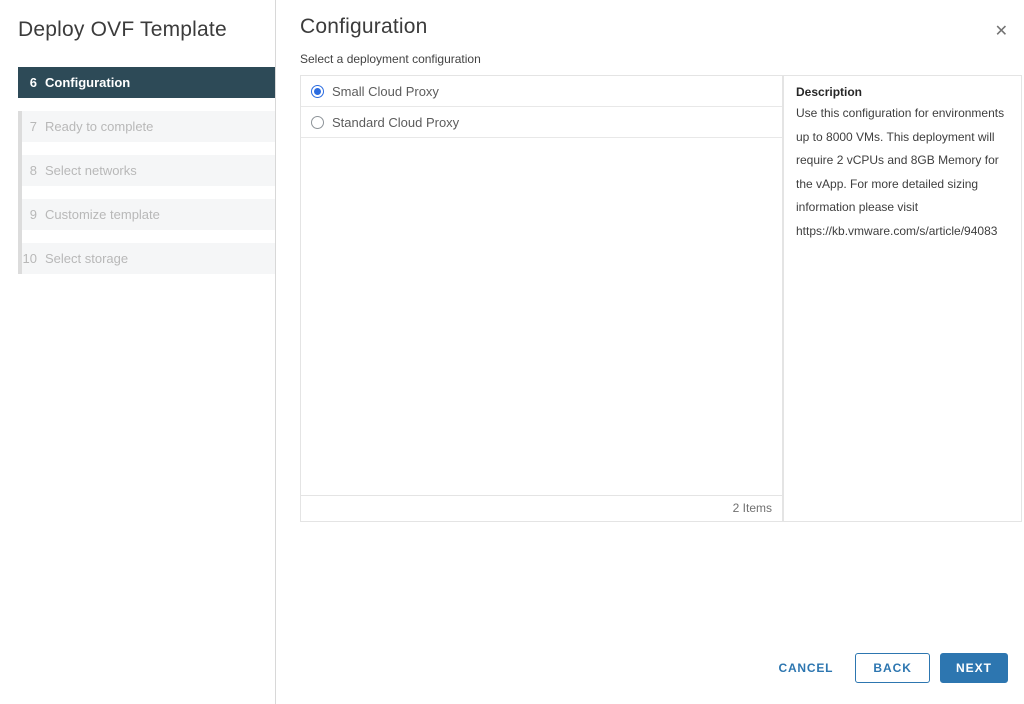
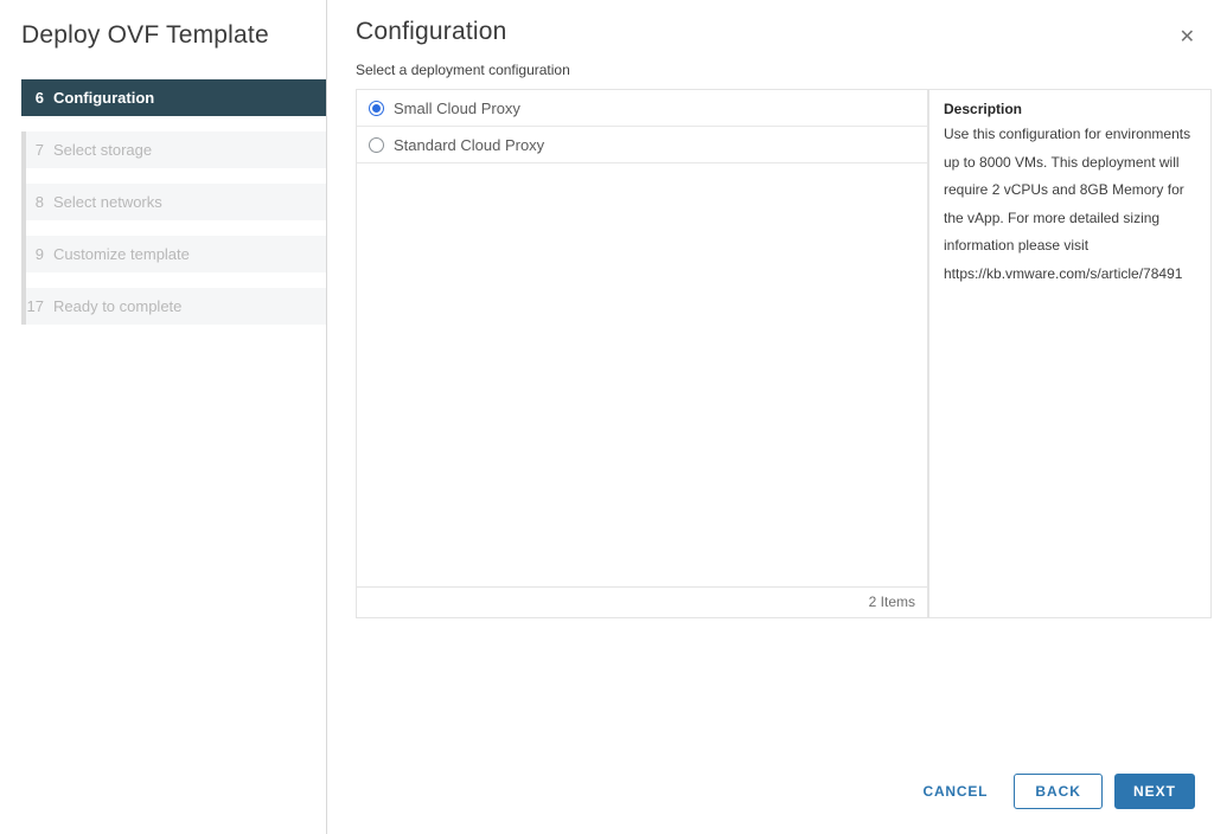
  Deploy OVF Template
  6
  Configuration
  7
- Ready to complete
+ Select storage
  8
  Select networks
  9
  Customize template
- 10
+ 17
- Select storage
+ Ready to complete
  ✕
  Configuration
  Select a deployment configuration
  Small Cloud Proxy
  Standard Cloud Proxy
  2 Items
  Description
- Use this configuration for environments up to 8000 VMs. This deployment will require 2 vCPUs and 8GB Memory for the vApp. For more detailed sizing information please visit https://kb.vmware.com/s/article/94083
+ Use this configuration for environments up to 8000 VMs. This deployment will require 2 vCPUs and 8GB Memory for the vApp. For more detailed sizing information please visit https://kb.vmware.com/s/article/78491
  CANCEL
  BACK
  NEXT
